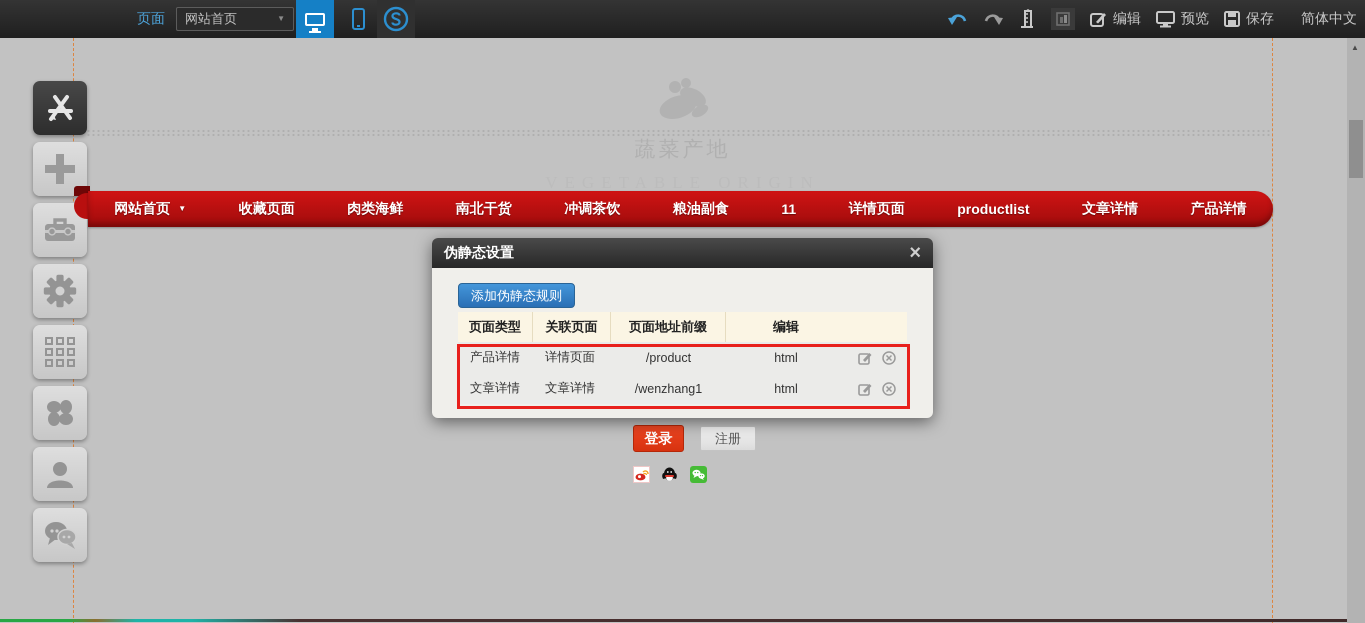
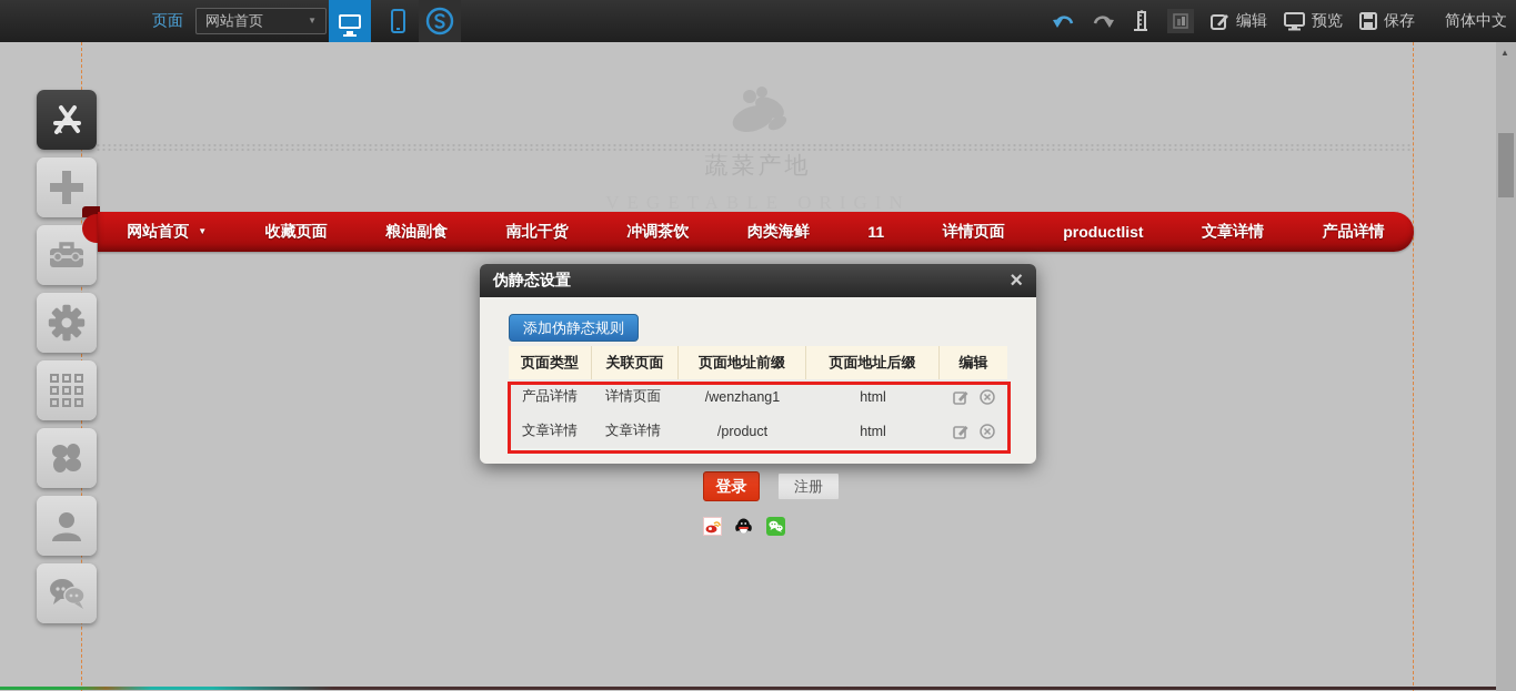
  页面
  网站首页
  ▼
  编辑
  预览
  保存
  简体中文
  ▲
  VEGETABLE ORIGIN
  网站首页 ▼
  收藏页面
- 肉类海鲜
+ 粮油副食
  南北干货
  冲调茶饮
- 粮油副食
+ 肉类海鲜
  11
  详情页面
  productlist
  文章详情
  产品详情
  伪静态设置
  ×
  添加伪静态规则
  页面类型
  关联页面
  页面地址前缀
+ 页面地址后缀
  编辑
  产品详情
  详情页面
- /product
+ /wenzhang1
  html
  文章详情
  文章详情
- /wenzhang1
+ /product
  html
  登录
  注册
